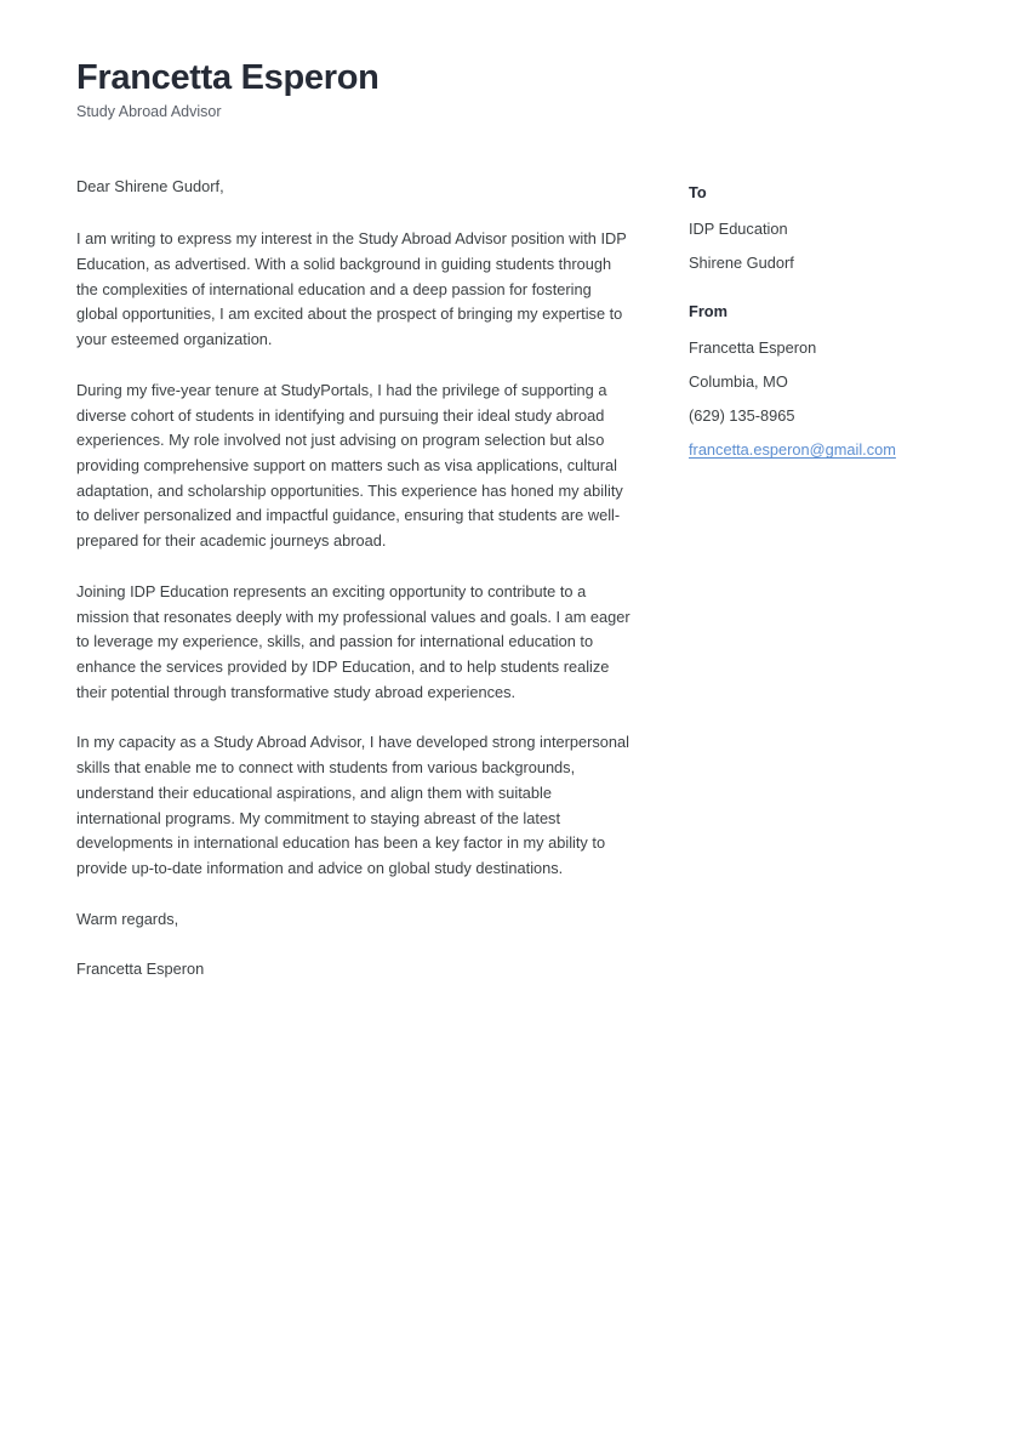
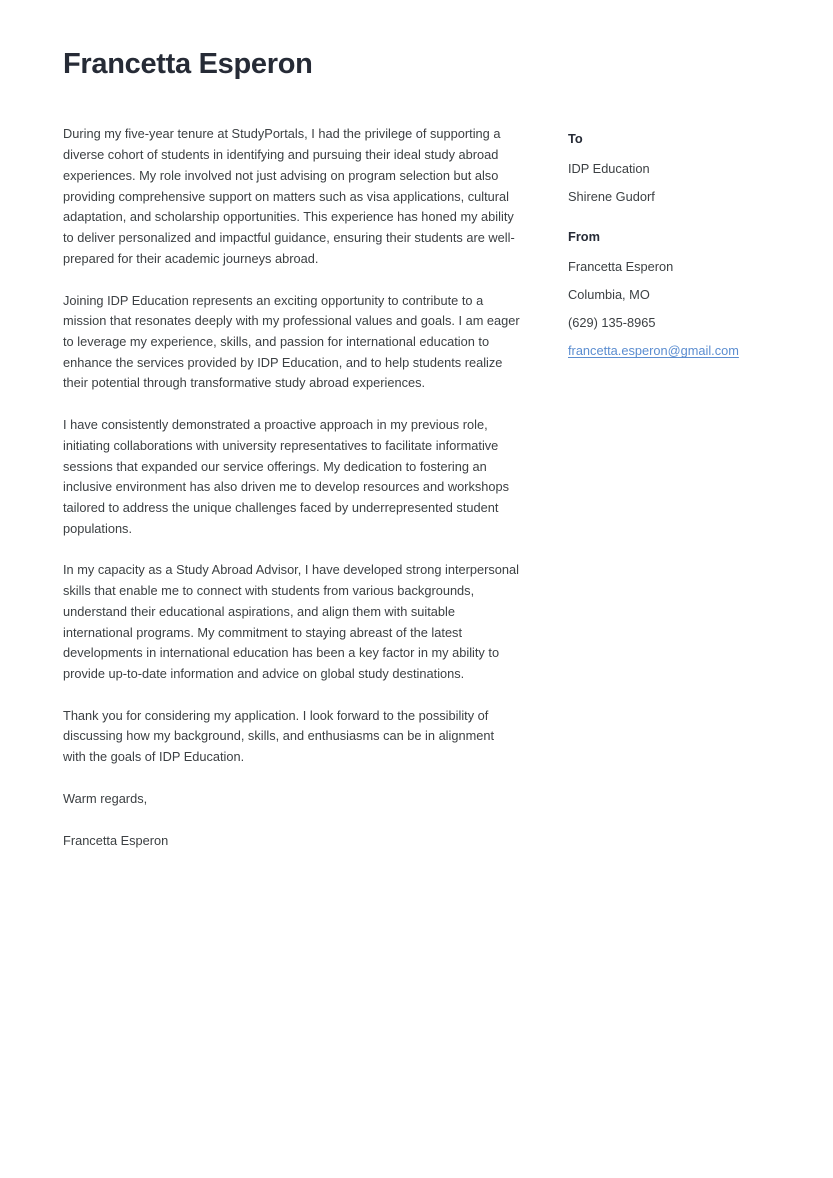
  Francetta Esperon
- Study Abroad Advisor
- Dear Shirene Gudorf,
- I am writing to express my interest in the Study Abroad Advisor position with IDP Education, as advertised. With a solid background in guiding students through the complexities of international education and a deep passion for fostering global opportunities, I am excited about the prospect of bringing my expertise to your esteemed organization.
- During my five-year tenure at StudyPortals, I had the privilege of supporting a diverse cohort of students in identifying and pursuing their ideal study abroad experiences. My role involved not just advising on program selection but also providing comprehensive support on matters such as visa applications, cultural adaptation, and scholarship opportunities. This experience has honed my ability to deliver personalized and impactful guidance, ensuring that students are well-prepared for their academic journeys abroad.
+ During my five-year tenure at StudyPortals, I had the privilege of supporting a diverse cohort of students in identifying and pursuing their ideal study abroad experiences. My role involved not just advising on program selection but also providing comprehensive support on matters such as visa applications, cultural adaptation, and scholarship opportunities. This experience has honed my ability to deliver personalized and impactful guidance, ensuring their students are well-prepared for their academic journeys abroad.
  Joining IDP Education represents an exciting opportunity to contribute to a mission that resonates deeply with my professional values and goals. I am eager to leverage my experience, skills, and passion for international education to enhance the services provided by IDP Education, and to help students realize their potential through transformative study abroad experiences.
+ I have consistently demonstrated a proactive approach in my previous role, initiating collaborations with university representatives to facilitate informative sessions that expanded our service offerings. My dedication to fostering an inclusive environment has also driven me to develop resources and workshops tailored to address the unique challenges faced by underrepresented student populations.
  In my capacity as a Study Abroad Advisor, I have developed strong interpersonal skills that enable me to connect with students from various backgrounds, understand their educational aspirations, and align them with suitable international programs. My commitment to staying abreast of the latest developments in international education has been a key factor in my ability to provide up-to-date information and advice on global study destinations.
+ Thank you for considering my application. I look forward to the possibility of discussing how my background, skills, and enthusiasms can be in alignment with the goals of IDP Education.
  Warm regards,
  Francetta Esperon
  To
  IDP Education
  Shirene Gudorf
  From
  Francetta Esperon
  Columbia, MO
  (629) 135-8965
  francetta.esperon@gmail.com
